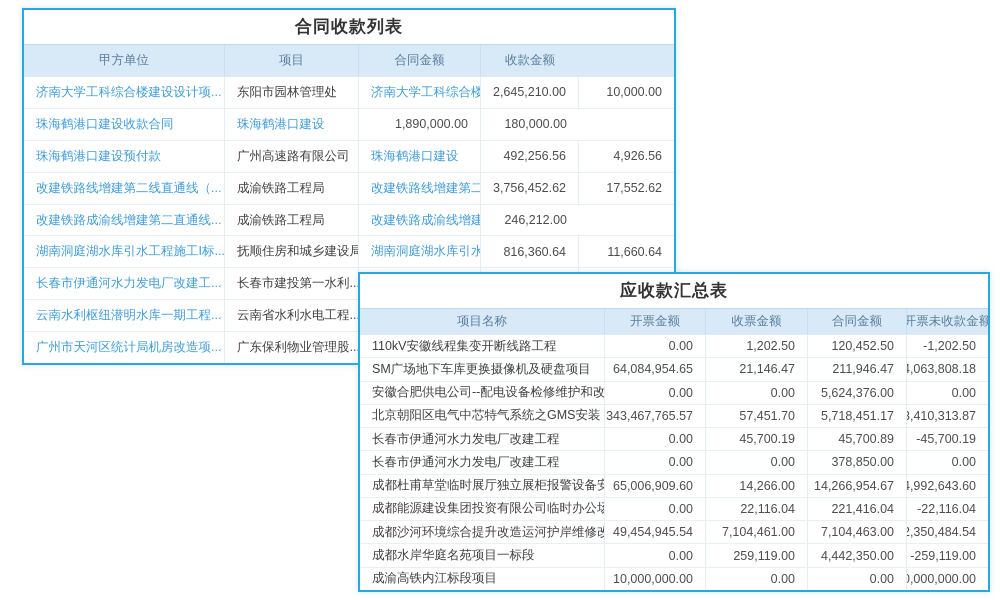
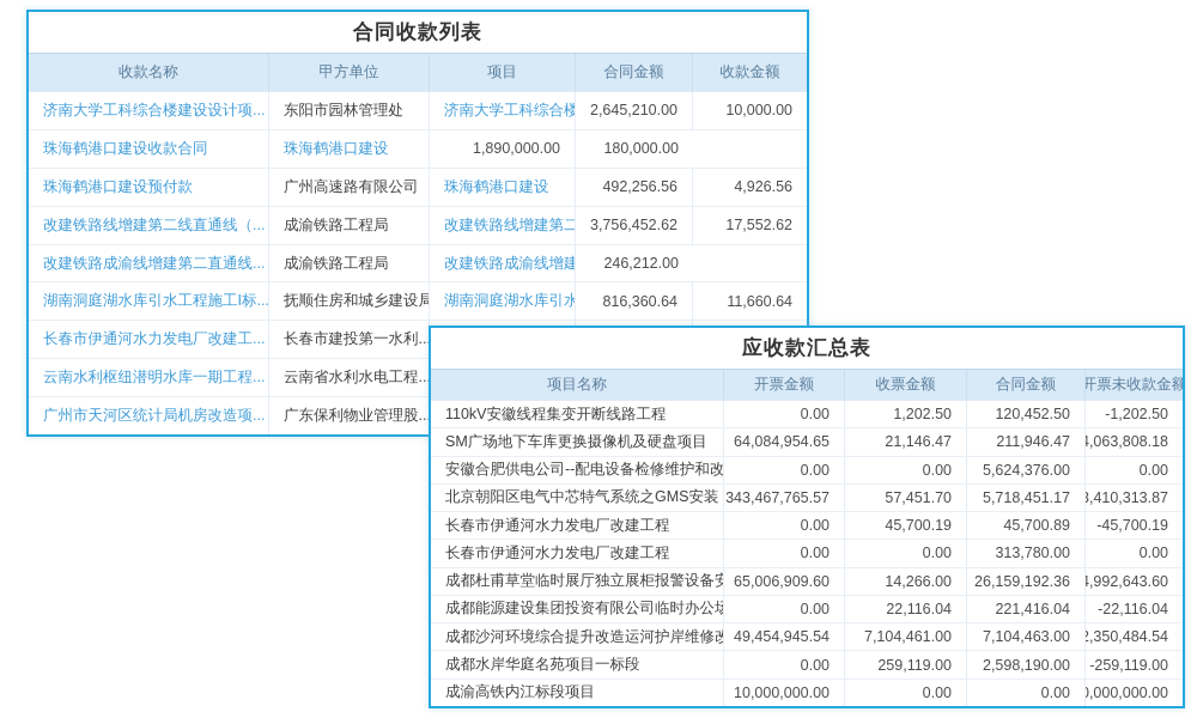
  合同收款列表
+ 收款名称
  甲方单位
  项目
  合同金额
  收款金额
  济南大学工科综合楼建设设计项...
  东阳市园林管理处
  济南大学工科综合楼
  2,645,210.00
  10,000.00
  珠海鹤港口建设收款合同
  珠海鹤港口建设
  1,890,000.00
  180,000.00
  珠海鹤港口建设预付款
  广州高速路有限公司
  珠海鹤港口建设
  492,256.56
  4,926.56
  改建铁路线增建第二线直通线（...
  成渝铁路工程局
  改建铁路线增建第二
  3,756,452.62
  17,552.62
  改建铁路成渝线增建第二直通线...
  成渝铁路工程局
  改建铁路成渝线增建
  246,212.00
  湖南洞庭湖水库引水工程施工I标...
  抚顺住房和城乡建设局
  湖南洞庭湖水库引水
  816,360.64
  11,660.64
  长春市伊通河水力发电厂改建工...
  长春市建投第一水利..
  云南水利枢纽潜明水库一期工程...
  云南省水利水电工程..
  广州市天河区统计局机房改造项...
  广东保利物业管理股..
  应收款汇总表
  项目名称
  开票金额
  收票金额
  合同金额
  开票未收款金额
  110kV安徽线程集变开断线路工程
  0.00
  1,202.50
  120,452.50
  -1,202.50
  SM广场地下车库更换摄像机及硬盘项目
  64,084,954.65
  21,146.47
  211,946.47
  4,063,808.18
  安徽合肥供电公司--配电设备检修维护和改
  0.00
  0.00
  5,624,376.00
  0.00
  北京朝阳区电气中芯特气系统之GMS安装
  343,467,765.57
  57,451.70
  5,718,451.17
  3,410,313.87
  长春市伊通河水力发电厂改建工程
  0.00
  45,700.19
  45,700.89
  -45,700.19
  长春市伊通河水力发电厂改建工程
  0.00
  0.00
- 378,850.00
+ 313,780.00
  0.00
  成都杜甫草堂临时展厅独立展柜报警设备安
  65,006,909.60
  14,266.00
- 14,266,954.67
+ 26,159,192.36
  4,992,643.60
  成都能源建设集团投资有限公司临时办公场
  0.00
  22,116.04
  221,416.04
  -22,116.04
  成都沙河环境综合提升改造运河护岸维修改
  49,454,945.54
  7,104,461.00
  7,104,463.00
  2,350,484.54
  成都水岸华庭名苑项目一标段
  0.00
  259,119.00
- 4,442,350.00
+ 2,598,190.00
  -259,119.00
  成渝高铁内江标段项目
  10,000,000.00
  0.00
  0.00
  0,000,000.00
